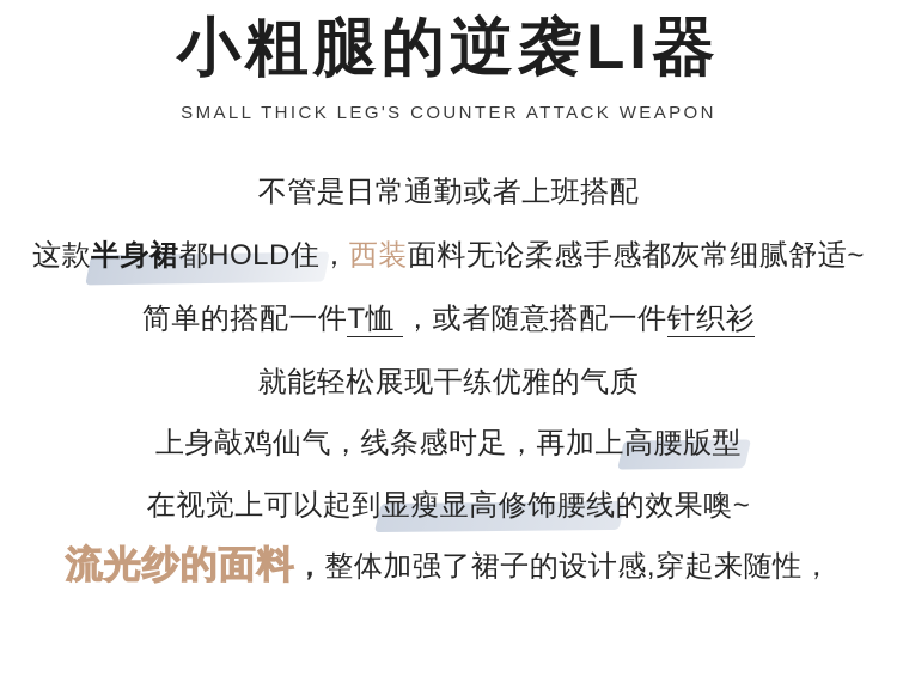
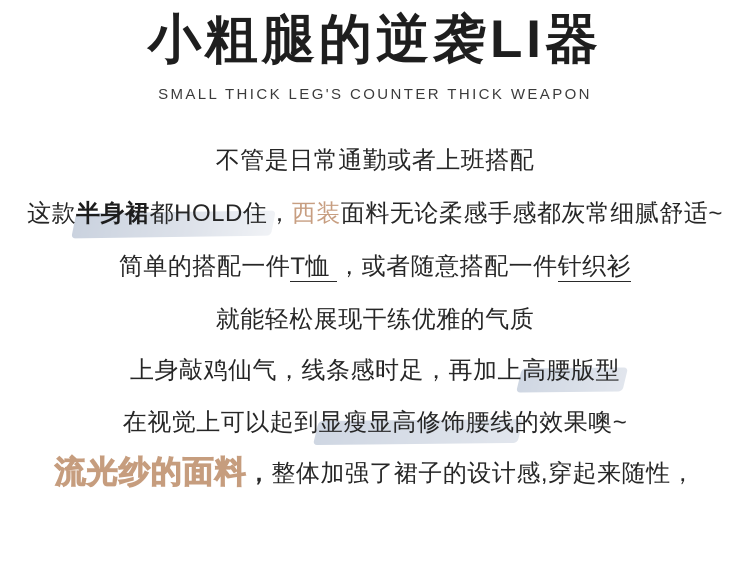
  小粗腿的逆袭LI器
- SMALL THICK LEG'S COUNTER ATTACK WEAPON
+ SMALL THICK LEG'S COUNTER THICK WEAPON
  不管是日常通勤或者上班搭配
  这款半身裙都HOLD住，西装面料无论柔感手感都灰常细腻舒适~
  简单的搭配一件T恤 ，或者随意搭配一件针织衫
  就能轻松展现干练优雅的气质
  上身敲鸡仙气，线条感时足，再加上高腰版型
  在视觉上可以起到显瘦显高修饰腰线的效果噢~
  流光纱的面料，整体加强了裙子的设计感,穿起来随性，
